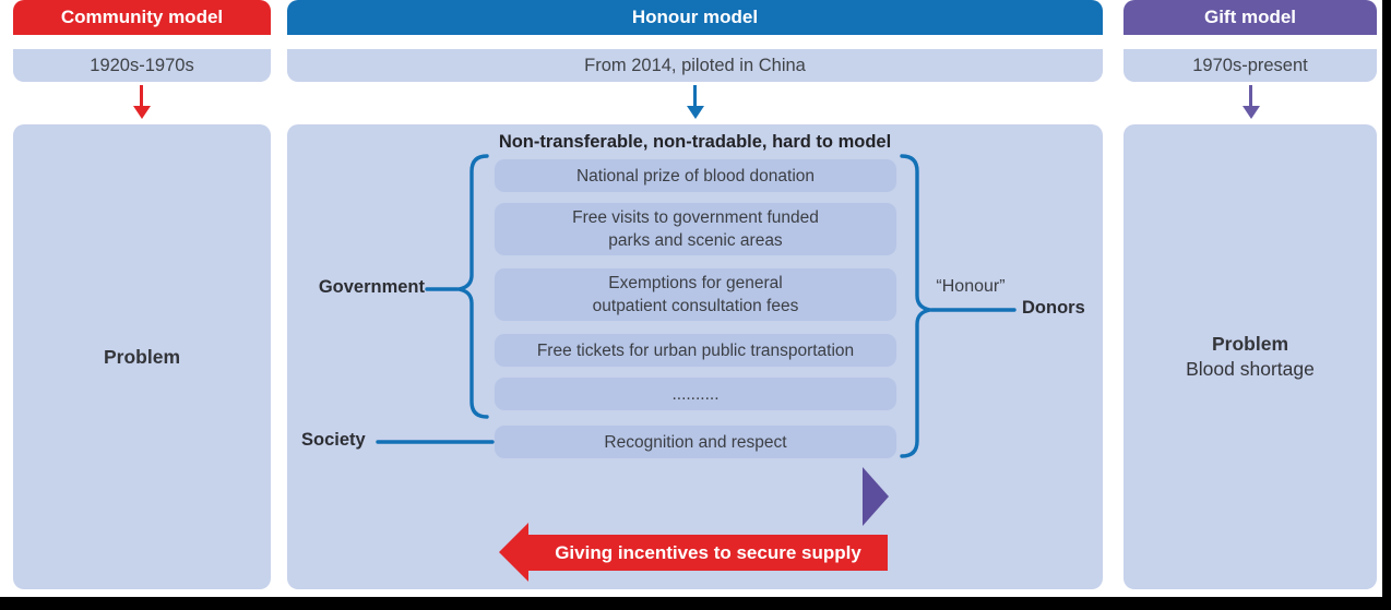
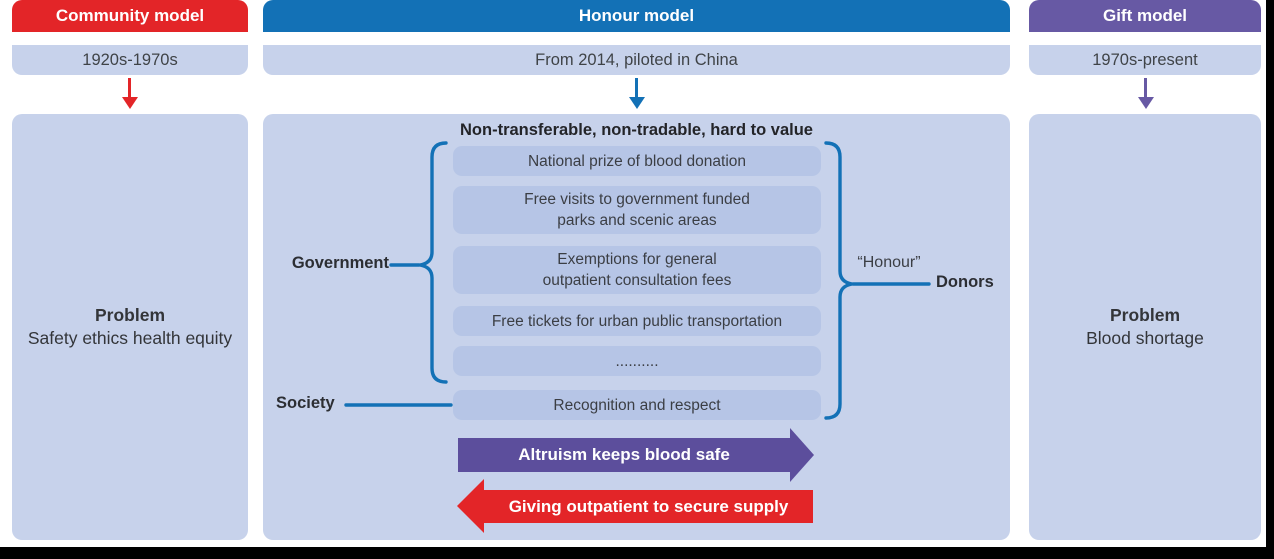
  Community model
  1920s-1970s
  Problem
+ Safety ethics health equity
  Honour model
  From 2014, piloted in China
- Non-transferable, non-tradable, hard to model
+ Non-transferable, non-tradable, hard to value
  National prize of blood donation
  Free visits to government funded
  parks and scenic areas
  Exemptions for general
  outpatient consultation fees
  Free tickets for urban public transportation
  ..........
  Recognition and respect
  Government
  Society
  “Honour”
  Donors
+ Altruism keeps blood safe
- Giving incentives to secure supply
+ Giving outpatient to secure supply
  Gift model
  1970s-present
  Problem
  Blood shortage
